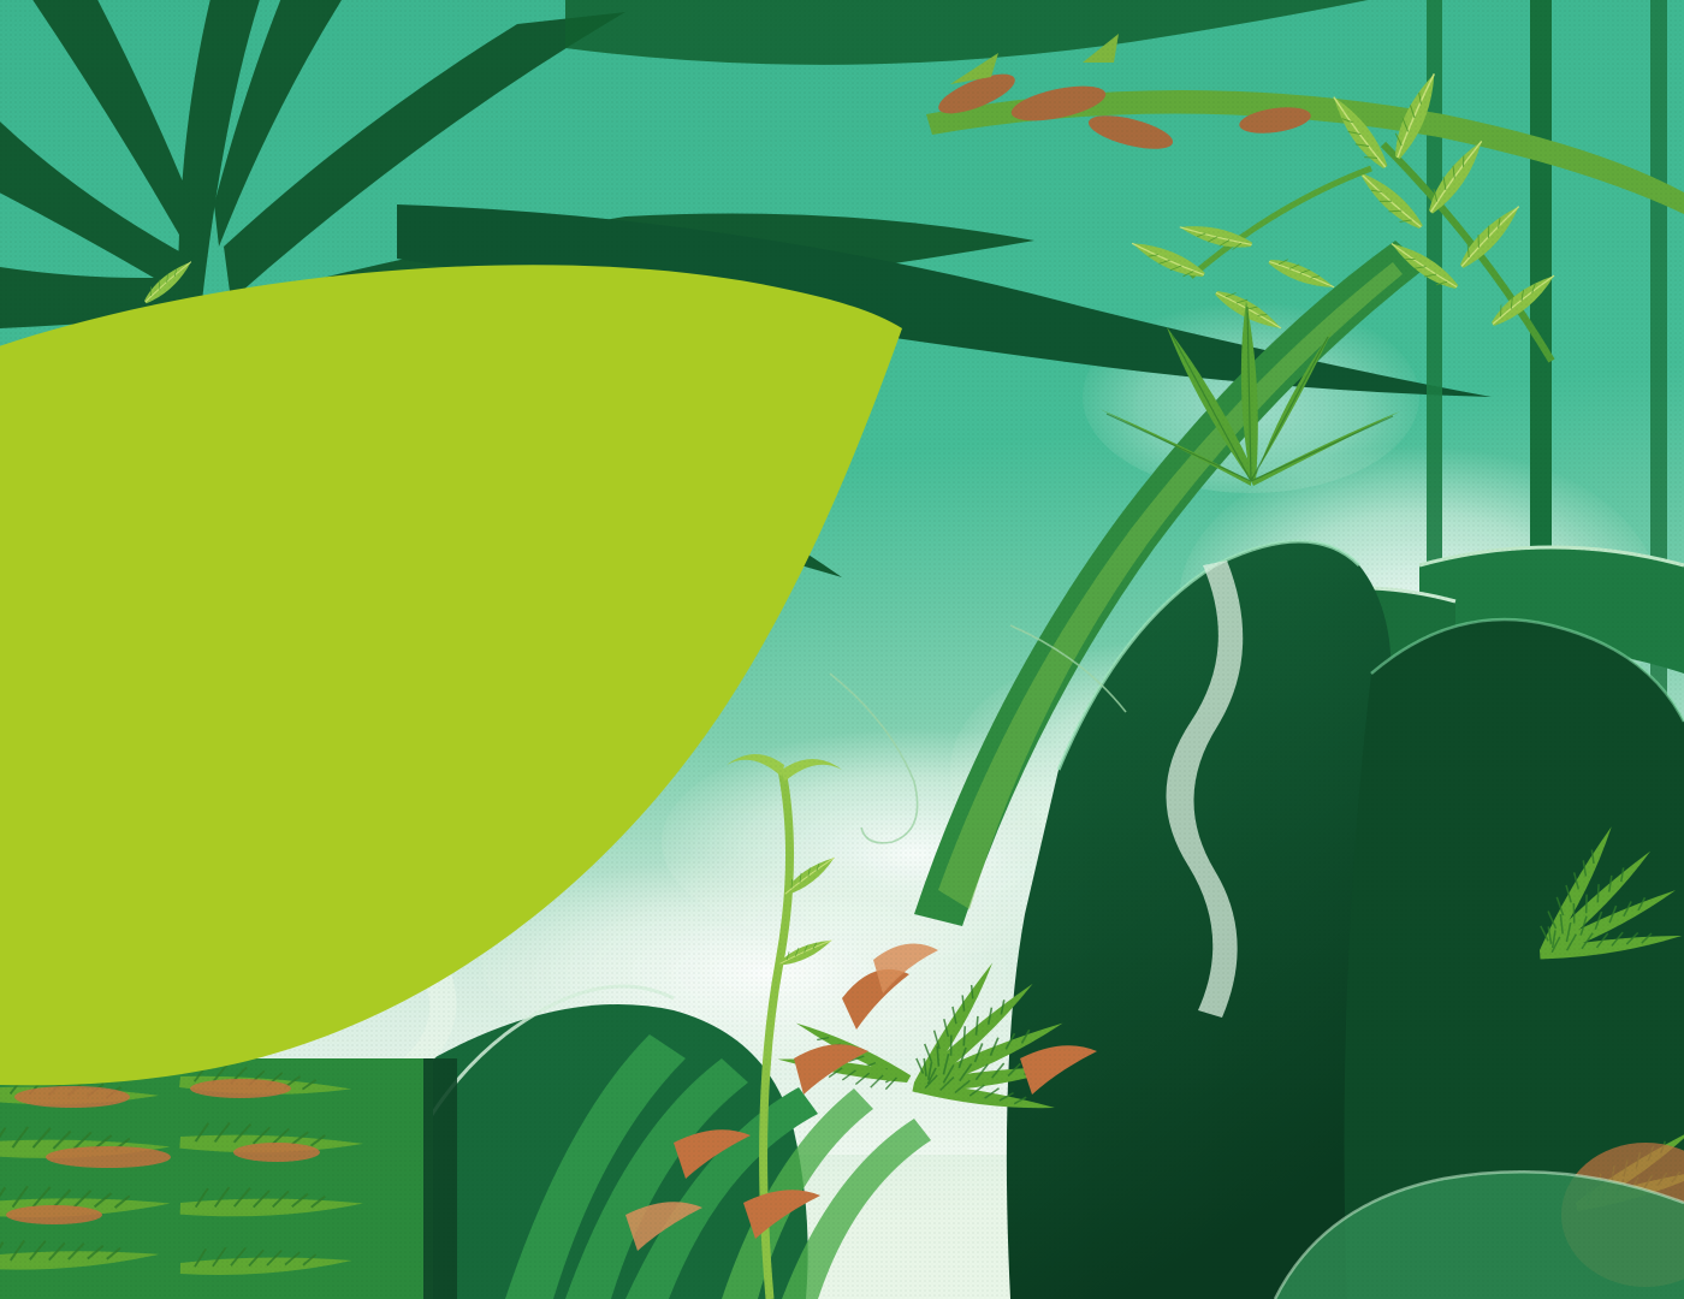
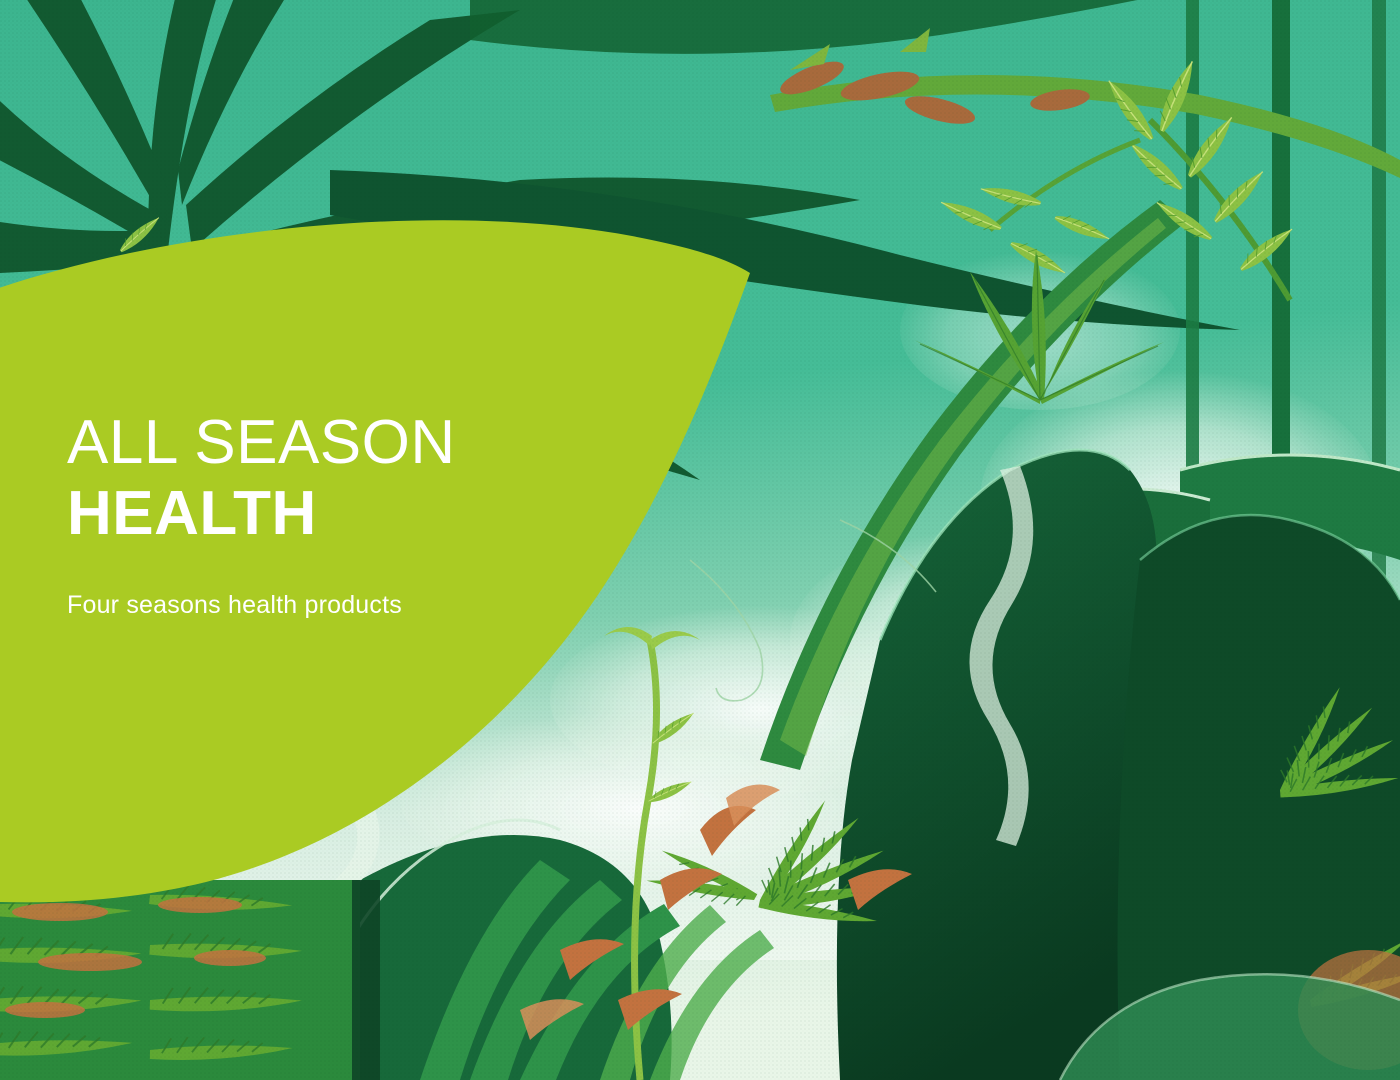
+ ALL SEASON
+ HEALTH
+ Four seasons health products
